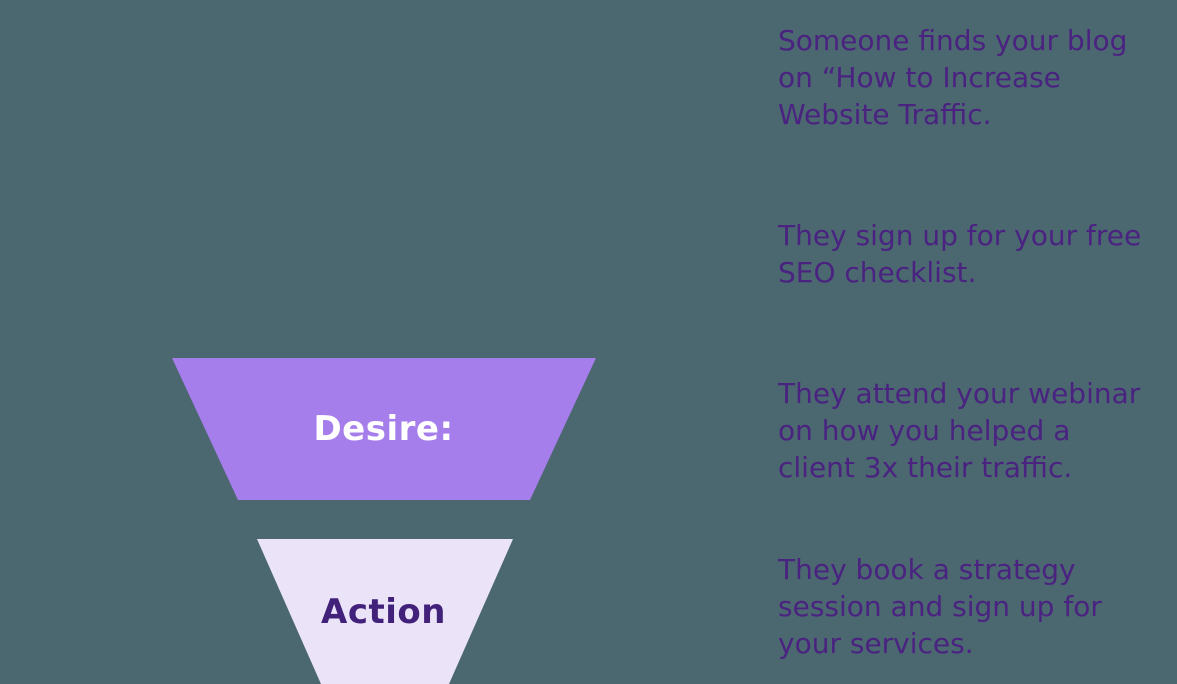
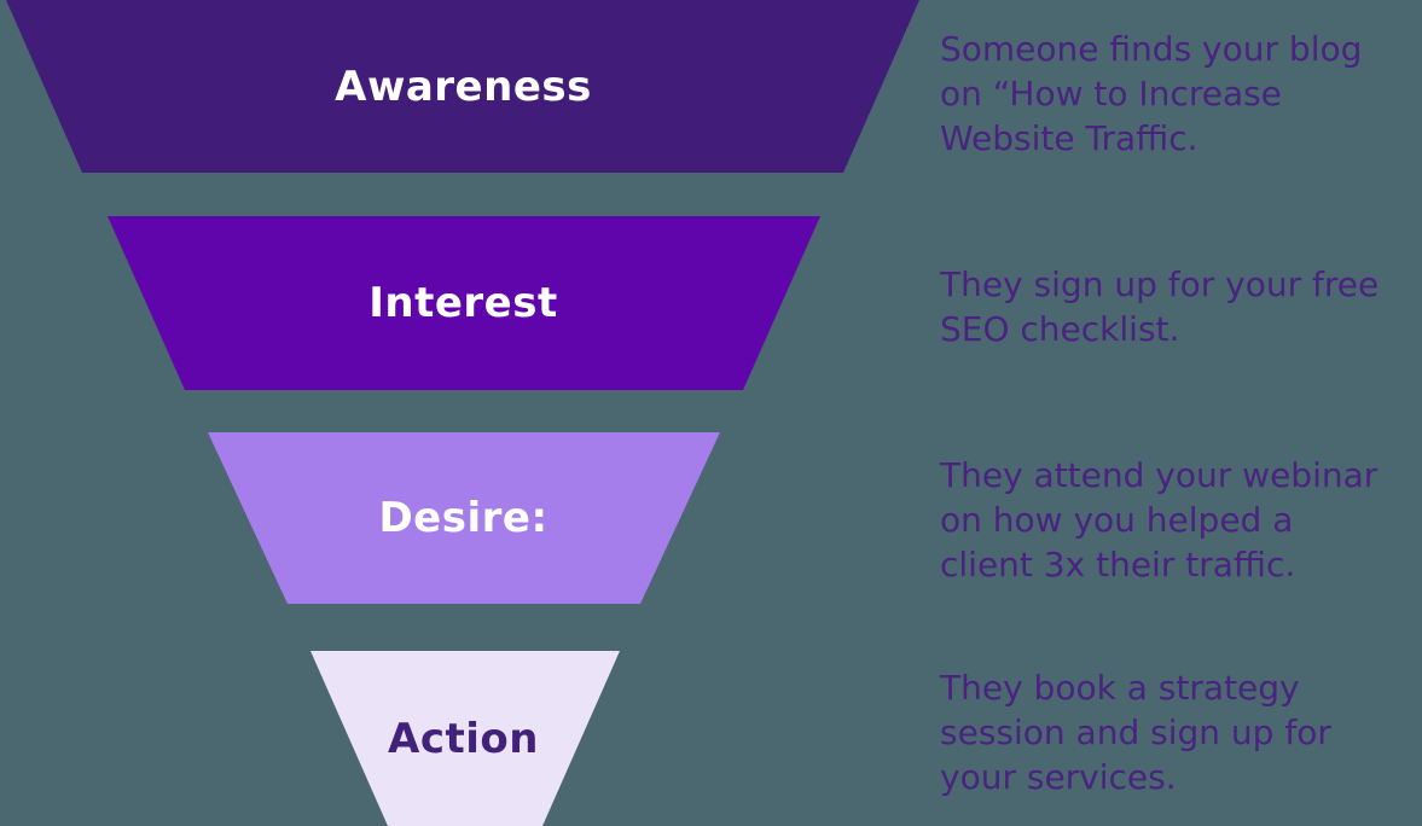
+ Awareness
+ Interest
  Desire:
  Action
  Someone finds your blog
  on “How to Increase
  Website Traffic.
  They sign up for your free
  SEO checklist.
  They attend your webinar
  on how you helped a
  client 3x their traffic.
  They book a strategy
  session and sign up for
  your services.
